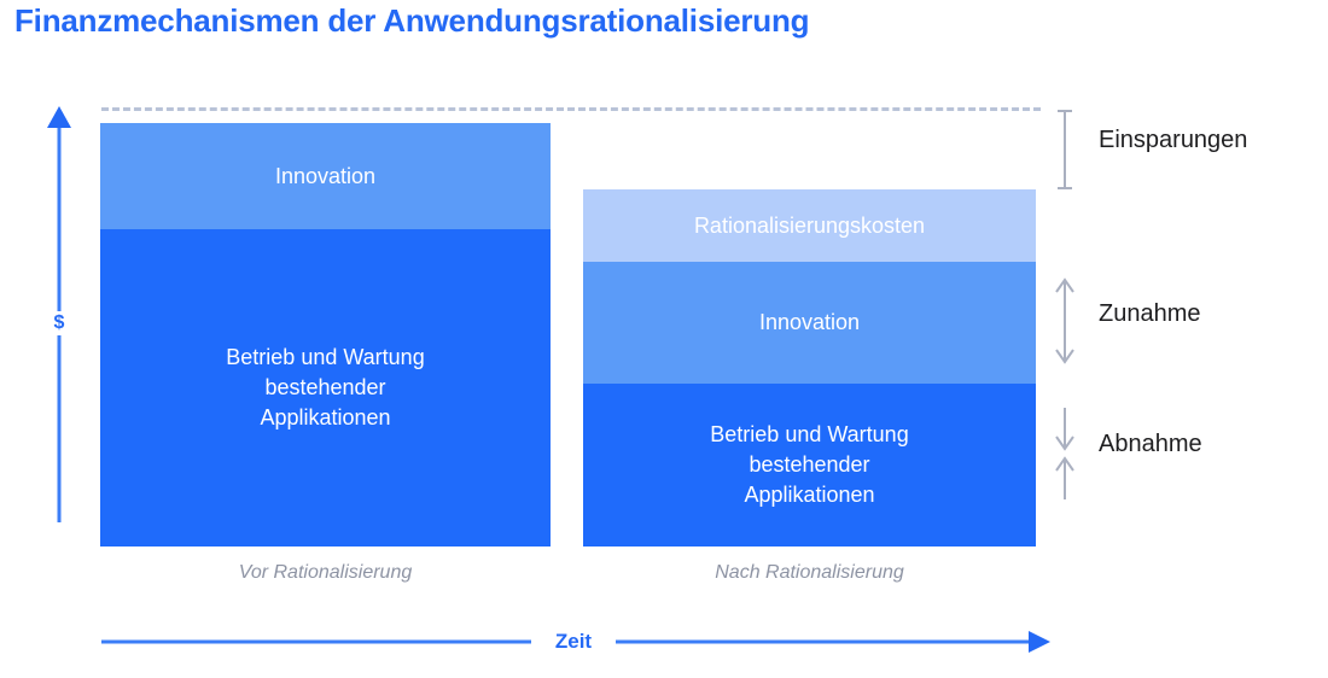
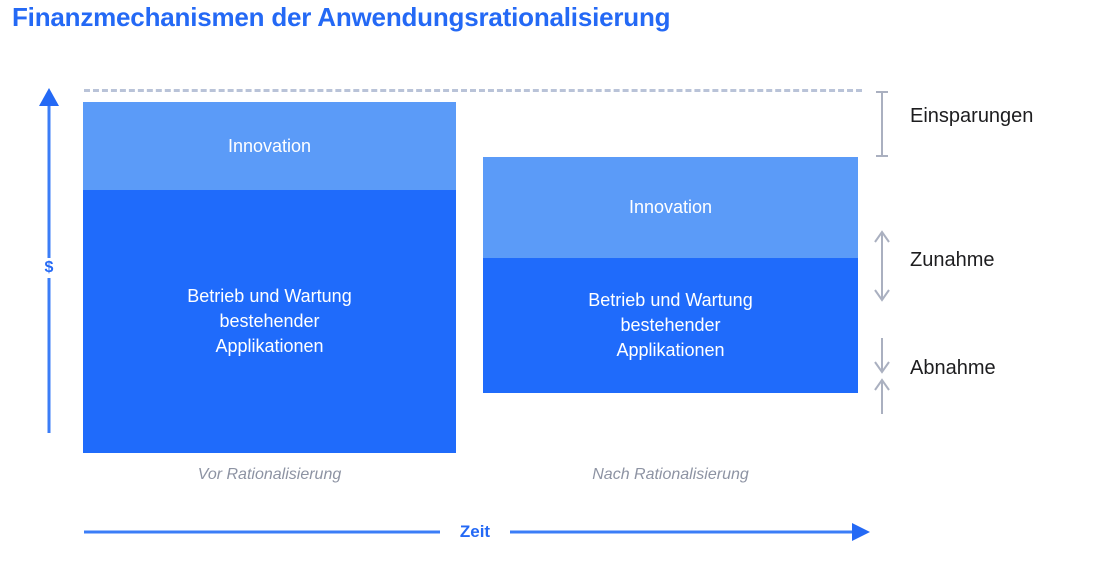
  Finanzmechanismen der Anwendungsrationalisierung
  $
  Innovation
  Betrieb und Wartung
  bestehender
  Applikationen
  Vor Rationalisierung
- Rationalisierungskosten
  Innovation
  Betrieb und Wartung
  bestehender
  Applikationen
  Nach Rationalisierung
  Einsparungen
  Zunahme
  Abnahme
  Zeit
